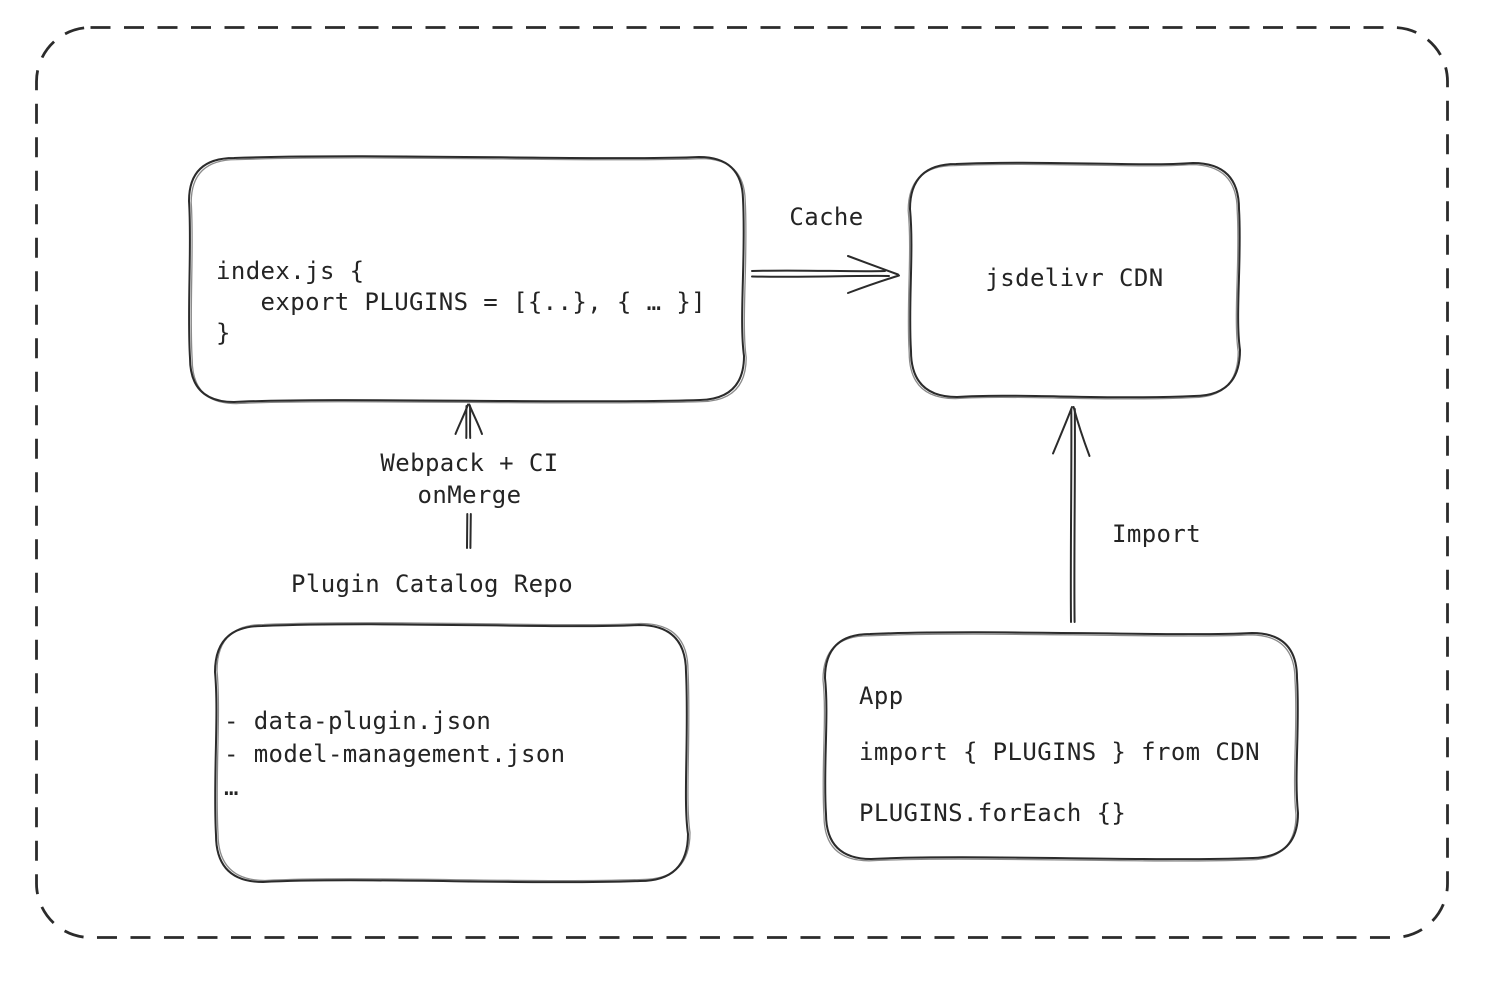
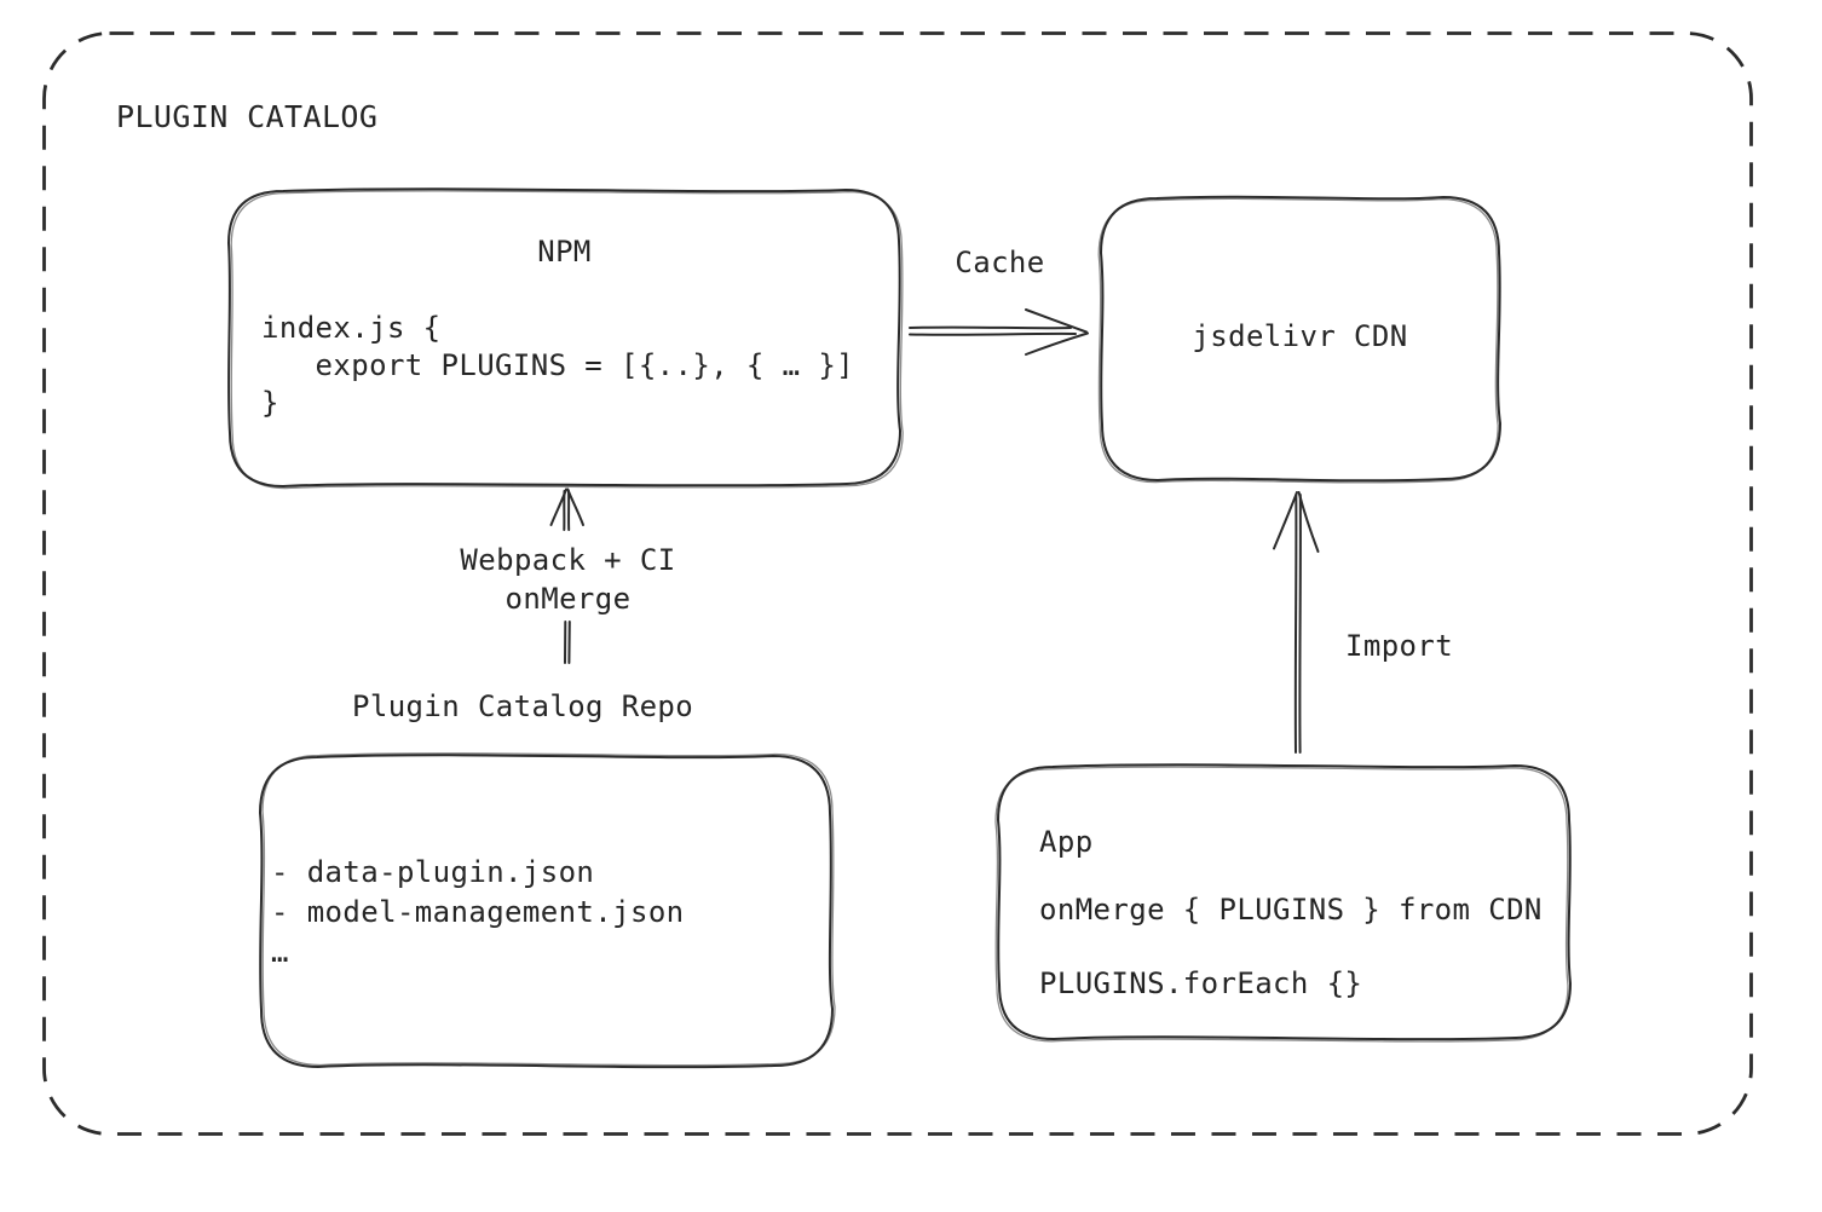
+ PLUGIN CATALOG
+ NPM
  index.js {
  export PLUGINS = [{..}, { … }]
  }
  Cache
  jsdelivr CDN
  Webpack + CI
  onMerge
  Plugin Catalog Repo
  - data-plugin.json
  - model-management.json
  …
  App
- import { PLUGINS } from CDN
+ onMerge { PLUGINS } from CDN
  PLUGINS.forEach {}
  Import
